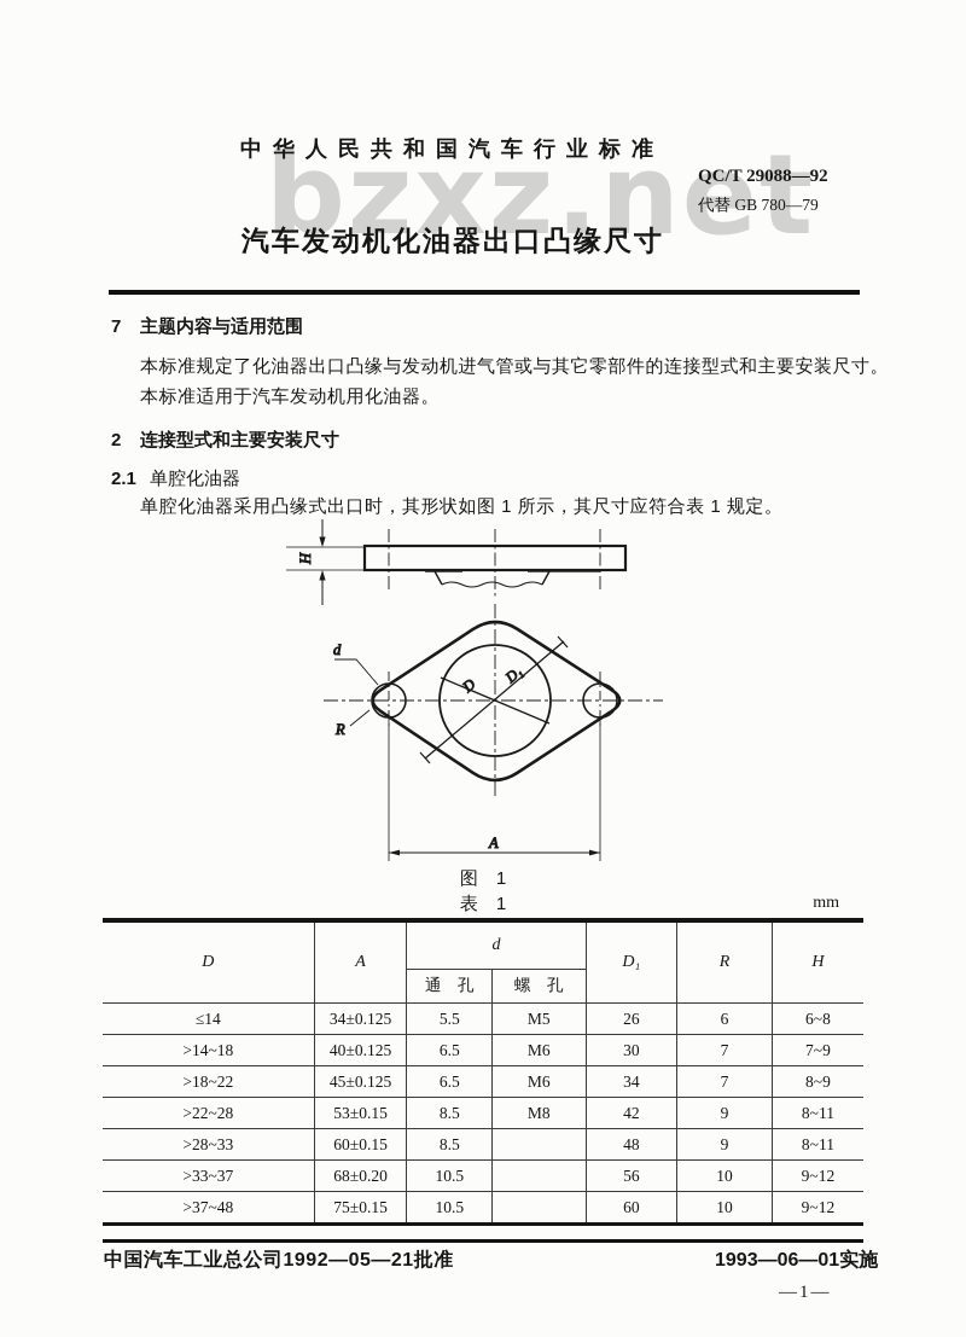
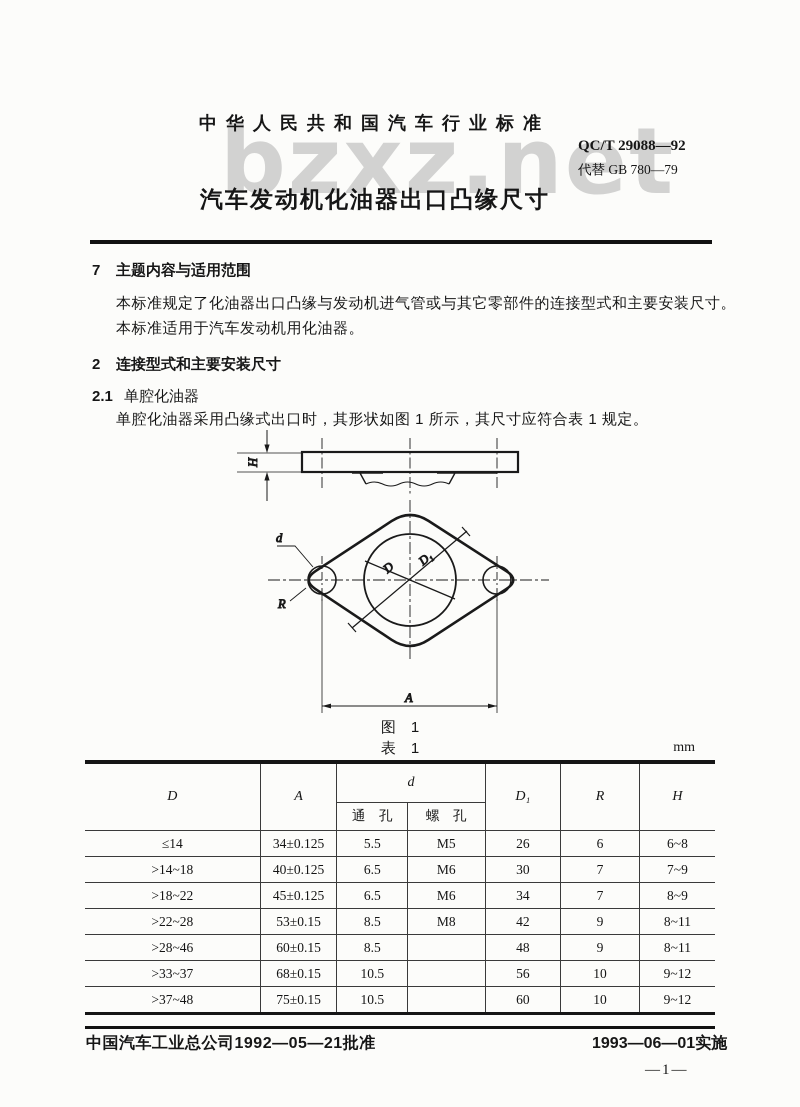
  bzxz.net
  中华人民共和国汽车行业标准
  QC/T 29088—92
  代替 GB 780—79
  汽车发动机化油器出口凸缘尺寸
  7
  主题内容与适用范围
  本标准规定了化油器出口凸缘与发动机进气管或与其它零部件的连接型式和主要安装尺寸。
  本标准适用于汽车发动机用化油器。
  2
  连接型式和主要安装尺寸
  2.1
  单腔化油器
  单腔化油器采用凸缘式出口时，其形状如图 1 所示，其尺寸应符合表 1 规定。
  d
  R
  A
  图 1
  表 1
  mm
  D	A	d	D₁	R	H
  通 孔	螺 孔
  ≤14	34±0.125	5.5	M5	26	6	6~8
  >14~18	40±0.125	6.5	M6	30	7	7~9
  >18~22	45±0.125	6.5	M6	34	7	8~9
  >22~28	53±0.15	8.5	M8	42	9	8~11
- >28~33	60±0.15	8.5		48	9	8~11
+ >28~46	60±0.15	8.5		48	9	8~11
- >33~37	68±0.20	10.5		56	10	9~12
+ >33~37	68±0.15	10.5		56	10	9~12
  >37~48	75±0.15	10.5		60	10	9~12
  中国汽车工业总公司1992—05—21批准
  1993—06—01实施
  —1—
